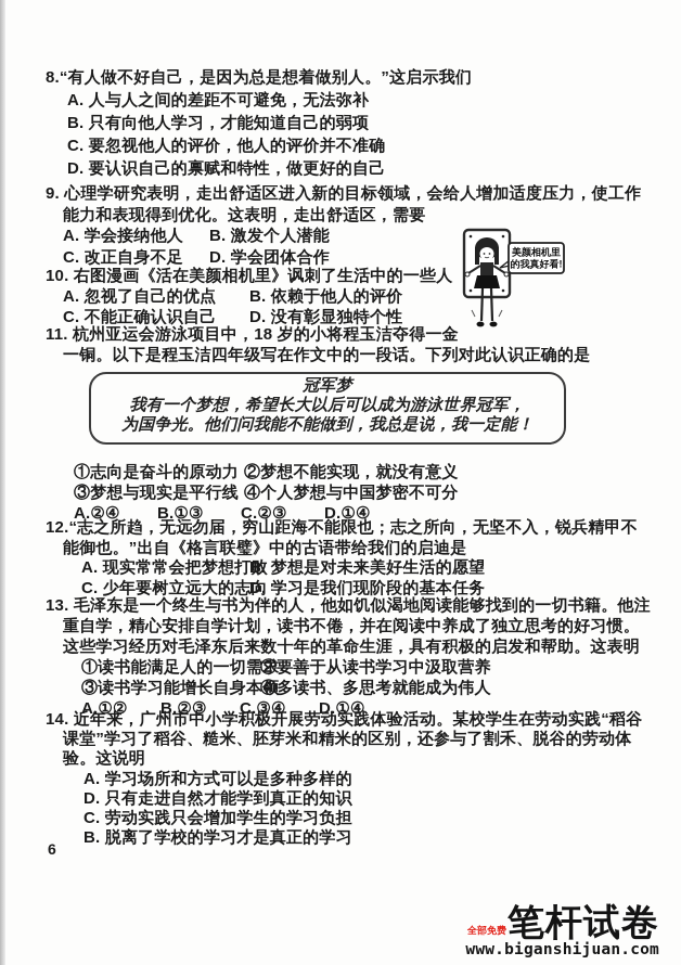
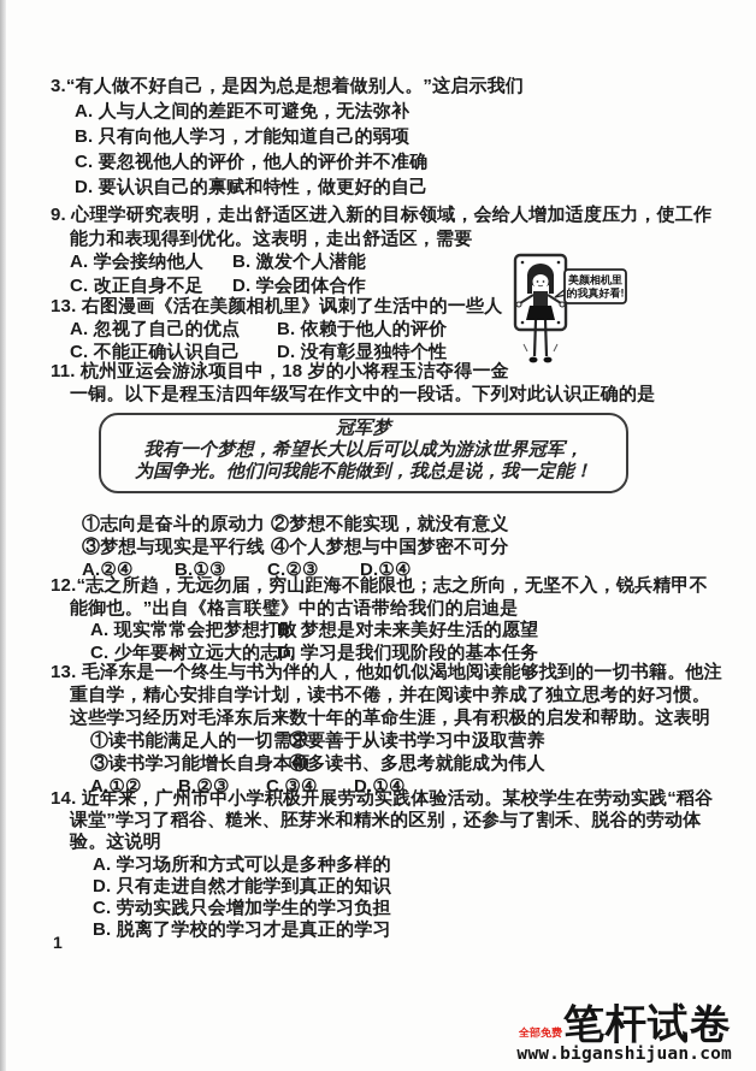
- 8.“有人做不好自己，是因为总是想着做别人。”这启示我们
+ 3.“有人做不好自己，是因为总是想着做别人。”这启示我们
  A. 人与人之间的差距不可避免，无法弥补
  B. 只有向他人学习，才能知道自己的弱项
  C. 要忽视他人的评价，他人的评价并不准确
  D. 要认识自己的禀赋和特性，做更好的自己
  9. 心理学研究表明，走出舒适区进入新的目标领域，会给人增加适度压力，使工作
  能力和表现得到优化。这表明，走出舒适区，需要
  A. 学会接纳他人 B. 激发个人潜能
  C. 改正自身不足 D. 学会团体合作
- 10. 右图漫画《活在美颜相机里》讽刺了生活中的一些人
+ 13. 右图漫画《活在美颜相机里》讽刺了生活中的一些人
  A. 忽视了自己的优点 B. 依赖于他人的评价
  C. 不能正确认识自己 D. 没有彰显独特个性
  美颜相机里
  的我真好看!
  11. 杭州亚运会游泳项目中，18 岁的小将程玉洁夺得一金
  一铜。以下是程玉洁四年级写在作文中的一段话。下列对此认识正确的是
  冠军梦
  我有一个梦想，希望长大以后可以成为游泳世界冠军，
  为国争光。他们问我能不能做到，我总是说，我一定能！
  ①志向是奋斗的原动力 ②梦想不能实现，就没有意义
  ③梦想与现实是平行线 ④个人梦想与中国梦密不可分
  A.②④ B.①③ C.②③ D.①④
  12.“志之所趋，无远勿届，穷山距海不能限也；志之所向，无坚不入，锐兵精甲不
  能御也。”出自《格言联璧》中的古语带给我们的启迪是
  A. 现实常常会把梦想打B. 梦想是对未来美好生活的愿望
  C. 少年要树立远大的志D. 学习是我们现阶段的基本任务
  13. 毛泽东是一个终生与书为伴的人，他如饥似渴地阅读能够找到的一切书籍。他注
  重自学，精心安排自学计划，读书不倦，并在阅读中养成了独立思考的好习惯。
  这些学习经历对毛泽东后来数十年的革命生涯，具有积极的启发和帮助。这表明
  ①读书能满足人的一切需②要善于从读书学习中汲取营养
  ③读书学习能增长自身本④多读书、多思考就能成为伟人
  A.①② B.②③ C.③④ D.①④
  14. 近年来，广州市中小学积极开展劳动实践体验活动。某校学生在劳动实践“稻谷
  课堂”学习了稻谷、糙米、胚芽米和精米的区别，还参与了割禾、脱谷的劳动体
  验。这说明
  A. 学习场所和方式可以是多种多样的
  D. 只有走进自然才能学到真正的知识
  C. 劳动实践只会增加学生的学习负担
  B. 脱离了学校的学习才是真正的学习
- 6
+ 1
  全部免费
  笔杆试卷
  www.biganshijuan.com
